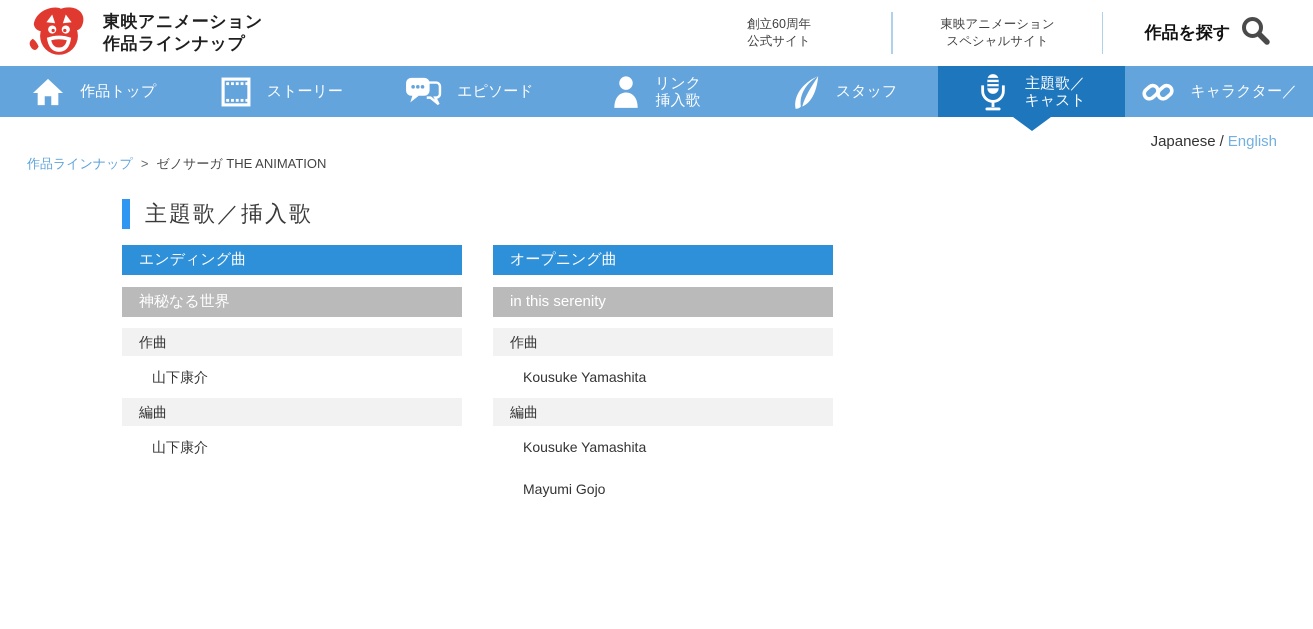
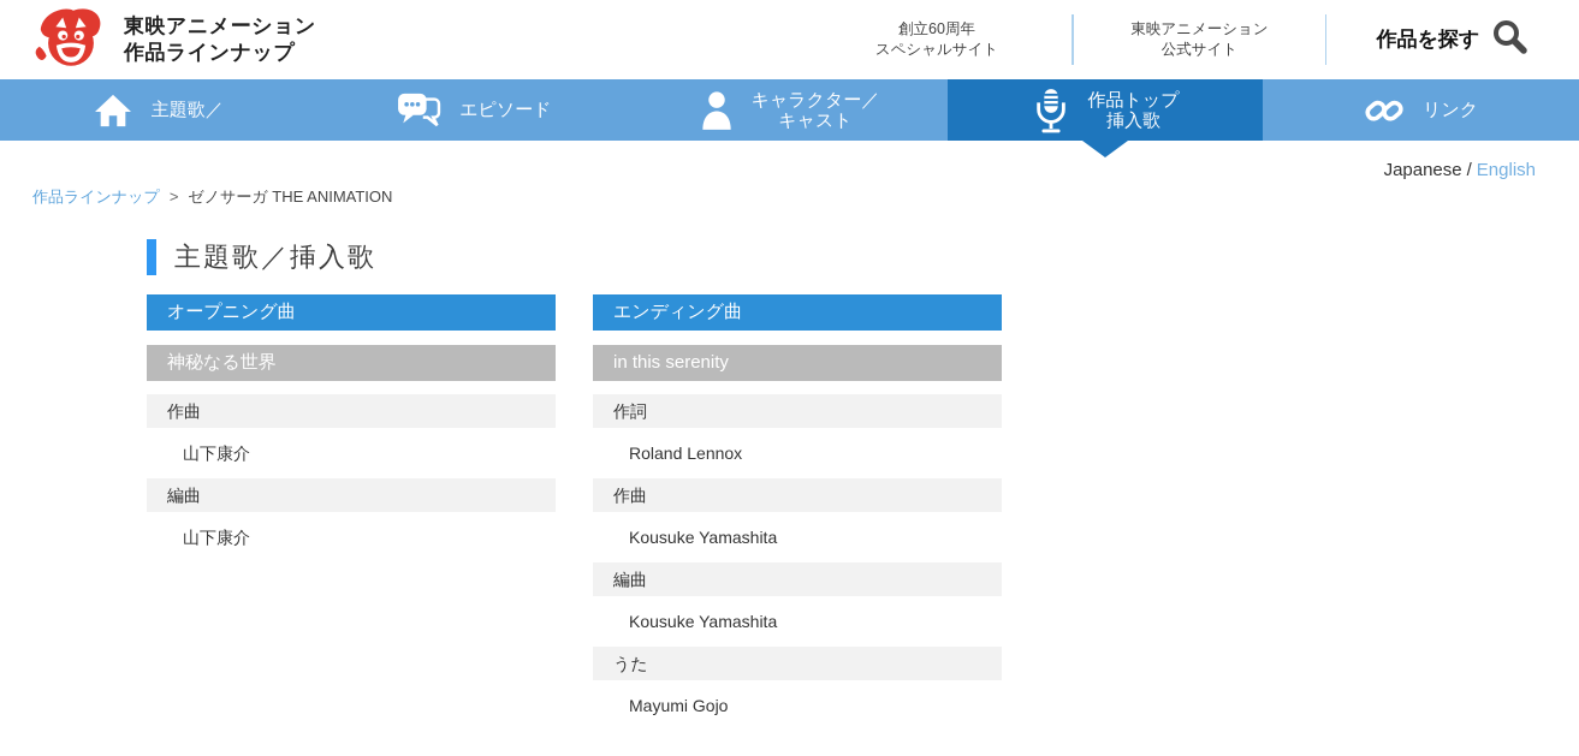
  東映アニメーション
  作品ラインナップ
  創立60周年
- 公式サイト
+ スペシャルサイト
  東映アニメーション
- スペシャルサイト
+ 公式サイト
  作品を探す
- 作品トップ
+ 主題歌／
- ストーリー
  エピソード
- リンク
+ キャラクター／
- 挿入歌
+ キャスト
- スタッフ
- 主題歌／
+ 作品トップ
- キャスト
+ 挿入歌
- キャラクター／
+ リンク
  Japanese / English
  作品ラインナップ > ゼノサーガ THE ANIMATION
  主題歌／挿入歌
- エンディング曲
+ オープニング曲
  神秘なる世界
  作曲
  山下康介
  編曲
  山下康介
- オープニング曲
+ エンディング曲
  in this serenity
+ 作詞
+ Roland Lennox
  作曲
  Kousuke Yamashita
  編曲
  Kousuke Yamashita
+ うた
  Mayumi Gojo
